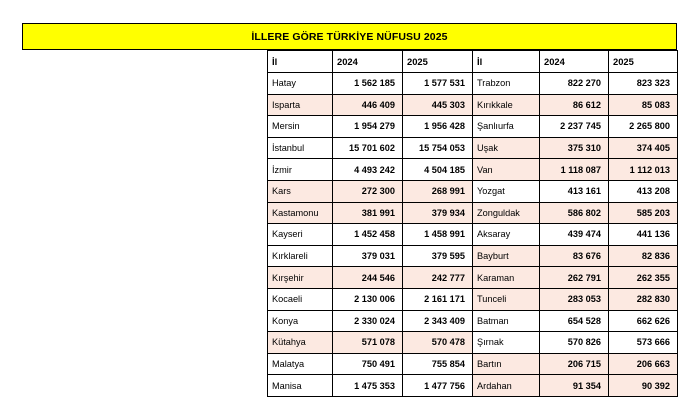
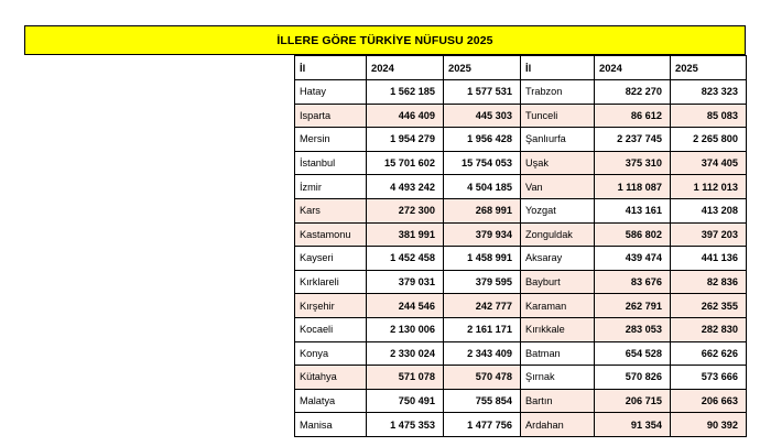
  İLLERE GÖRE TÜRKİYE NÜFUSU 2025
  İl	2024	2025
  Hatay	1 562 185	1 577 531
  Isparta	446 409	445 303
  Mersin	1 954 279	1 956 428
  İstanbul	15 701 602	15 754 053
  İzmir	4 493 242	4 504 185
  Kars	272 300	268 991
  Kastamonu	381 991	379 934
  Kayseri	1 452 458	1 458 991
  Kırklareli	379 031	379 595
  Kırşehir	244 546	242 777
  Kocaeli	2 130 006	2 161 171
  Konya	2 330 024	2 343 409
  Kütahya	571 078	570 478
  Malatya	750 491	755 854
  Manisa	1 475 353	1 477 756
  İl	2024	2025
  Trabzon	822 270	823 323
- Kırıkkale	86 612	85 083
+ Tunceli	86 612	85 083
  Şanlıurfa	2 237 745	2 265 800
  Uşak	375 310	374 405
  Van	1 118 087	1 112 013
  Yozgat	413 161	413 208
- Zonguldak	586 802	585 203
+ Zonguldak	586 802	397 203
  Aksaray	439 474	441 136
  Bayburt	83 676	82 836
  Karaman	262 791	262 355
- Tunceli	283 053	282 830
+ Kırıkkale	283 053	282 830
  Batman	654 528	662 626
  Şırnak	570 826	573 666
  Bartın	206 715	206 663
  Ardahan	91 354	90 392
